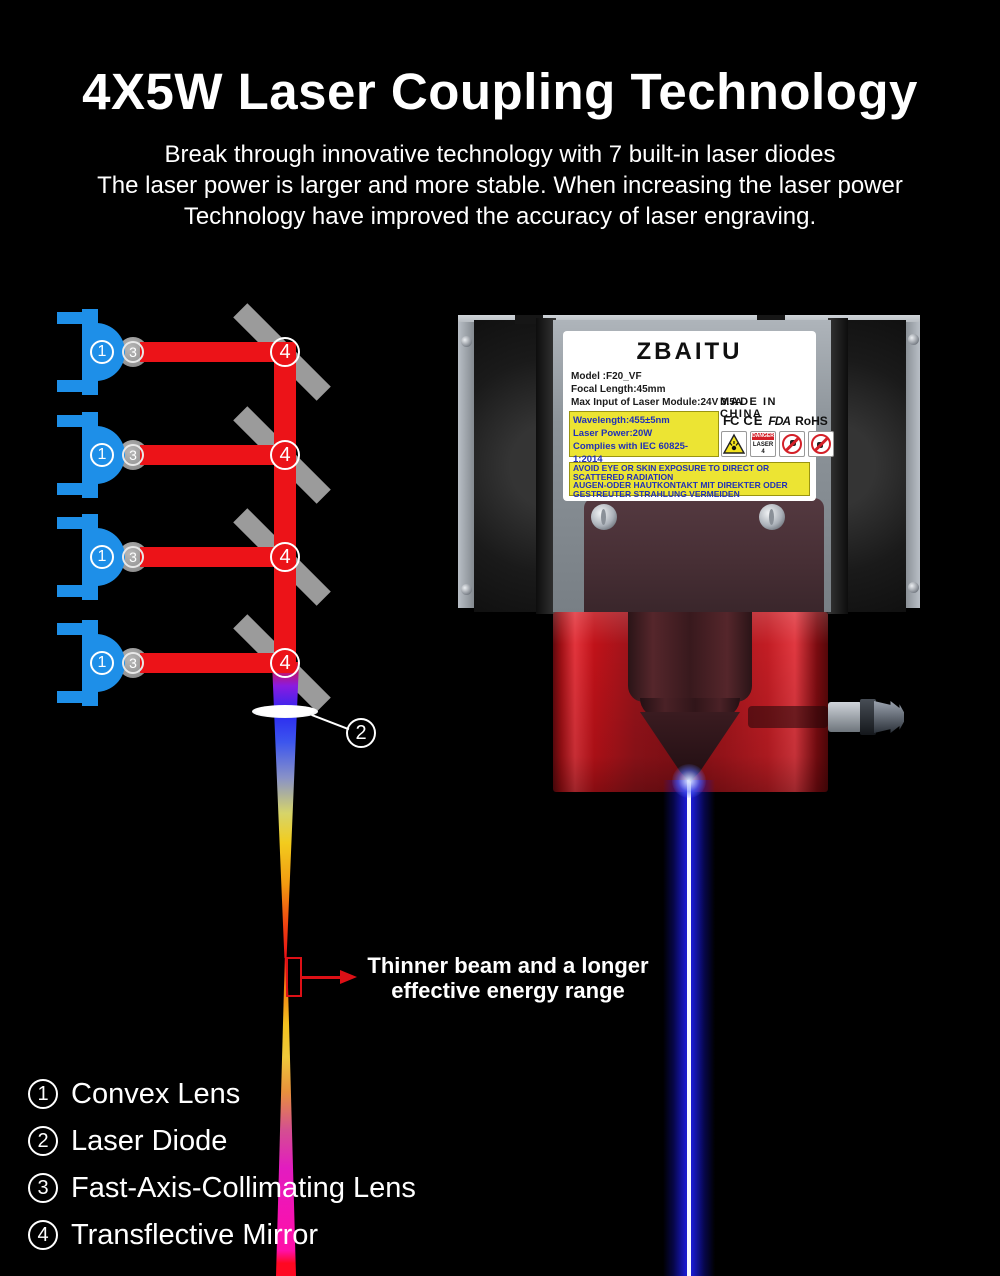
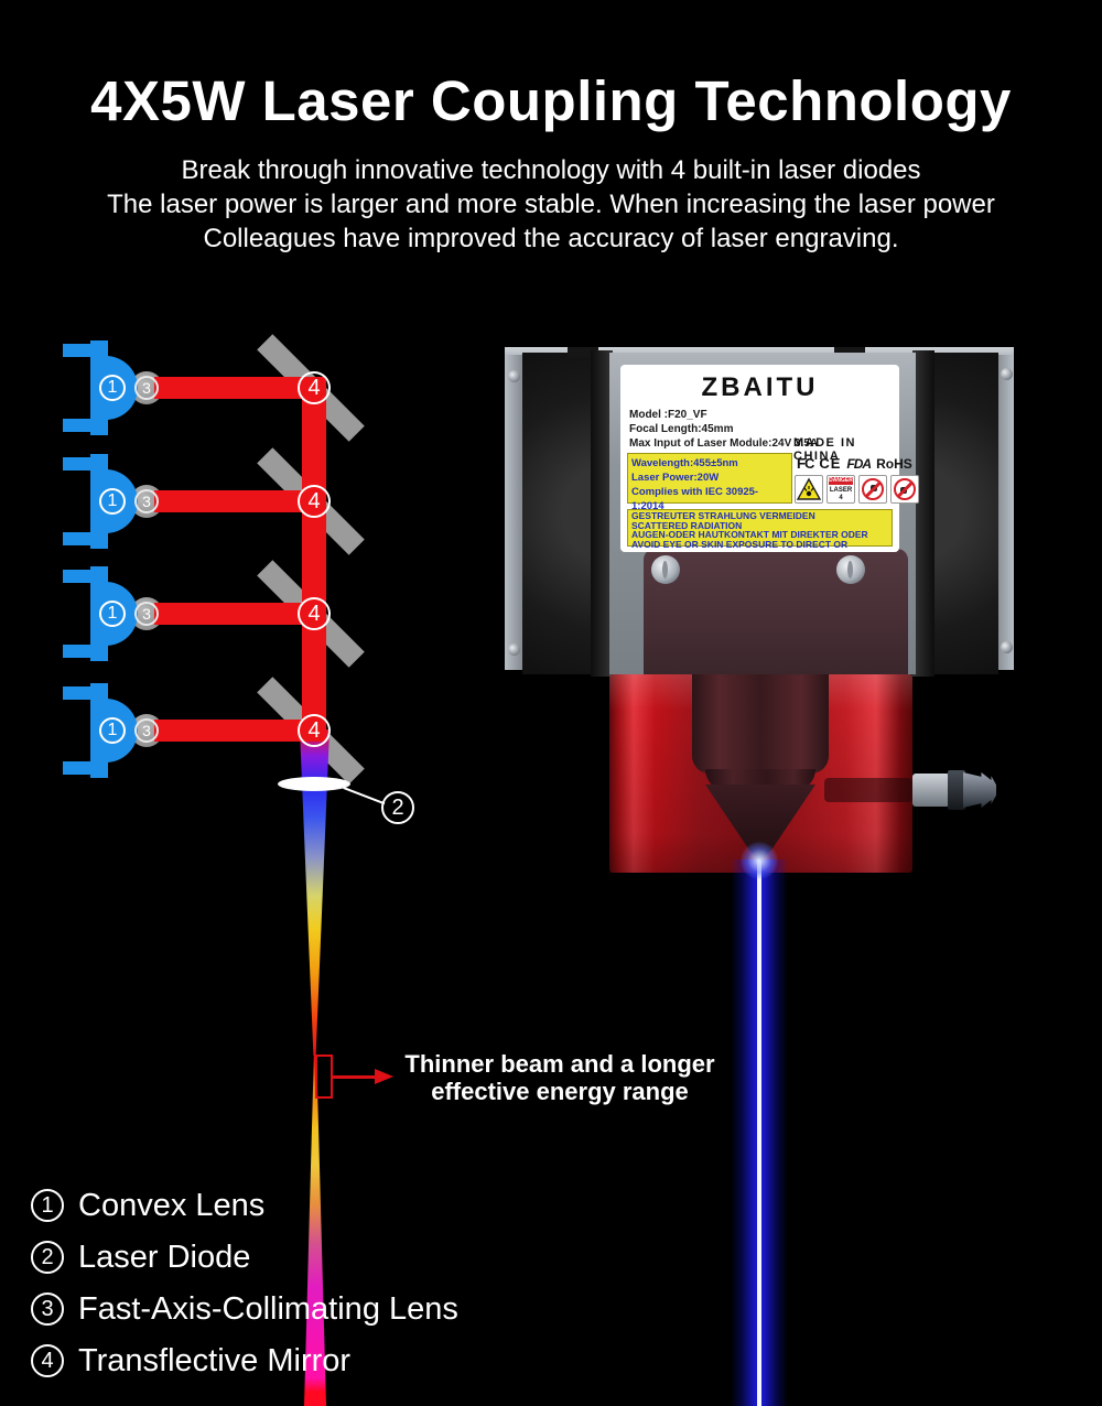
  4X5W Laser Coupling Technology
- Break through innovative technology with 7 built-in laser diodes
+ Break through innovative technology with 4 built-in laser diodes
  The laser power is larger and more stable. When increasing the laser power
- Technology have improved the accuracy of laser engraving.
+ Colleagues have improved the accuracy of laser engraving.
  1
  3
  1
  3
  1
  3
  1
  3
  4
  4
  4
  4
  2
  Thinner beam and a longer
  effective energy range
  ZBAITU
  Model :F20_VF
  Focal Length:45mm
  Max Input of Laser Module:24V 3.5A
  MADE IN CHINA
  Wavelength:455±5nm
  Laser Power:20W
- Complies with IEC 60825-1:2014
+ Complies with IEC 30925-1:2014
  FC
  CE
  FDA
  RoHS
- AVOID EYE OR SKIN EXPOSURE TO DIRECT OR
+ GESTREUTER STRAHLUNG VERMEIDEN
  SCATTERED RADIATION
  AUGEN-ODER HAUTKONTAKT MIT DIREKTER ODER
- GESTREUTER STRAHLUNG VERMEIDEN
+ AVOID EYE OR SKIN EXPOSURE TO DIRECT OR
  1
  Convex Lens
  2
  Laser Diode
  3
  Fast-Axis-Collimating Lens
  4
  Transflective Mirror
